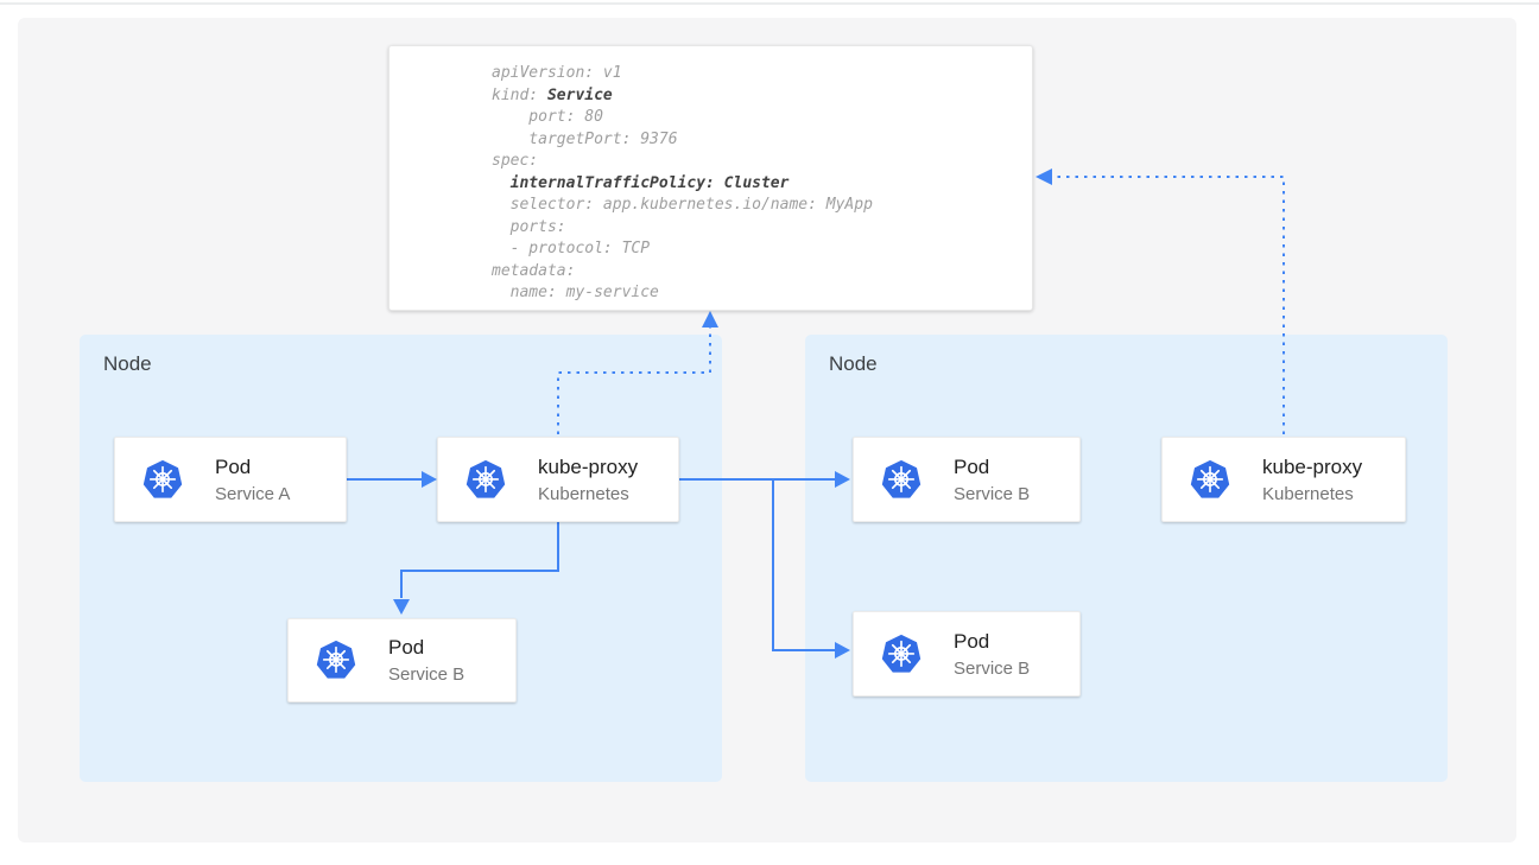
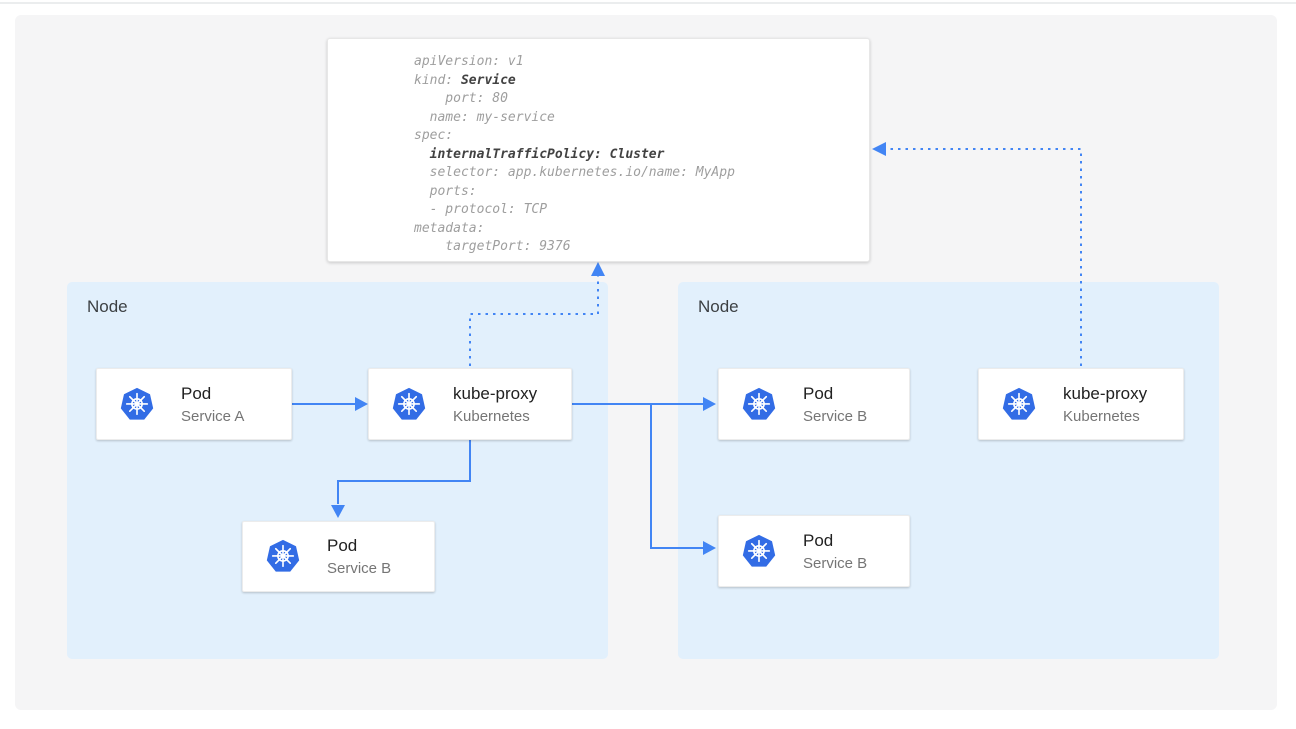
  apiVersion: v1
  kind: Service
  port: 80
- targetPort: 9376
+ name: my-service
  spec:
  internalTrafficPolicy: Cluster
  selector: app.kubernetes.io/name: MyApp
  ports:
  - protocol: TCP
  metadata:
- name: my-service
+ targetPort: 9376
  Node
  Node
  Pod
  Service A
  kube-proxy
  Kubernetes
  Pod
  Service B
  Pod
  Service B
  Pod
  Service B
  kube-proxy
  Kubernetes
